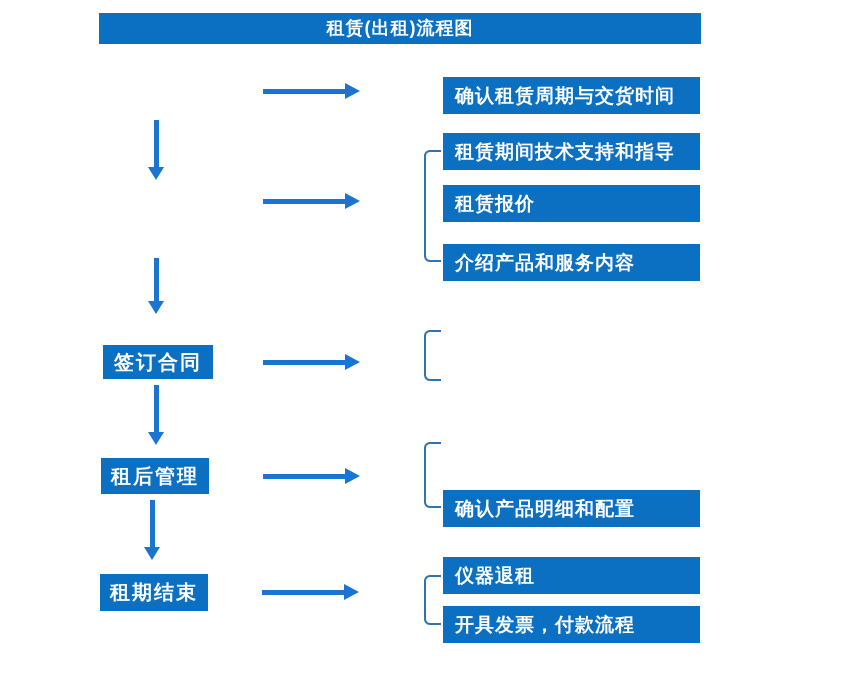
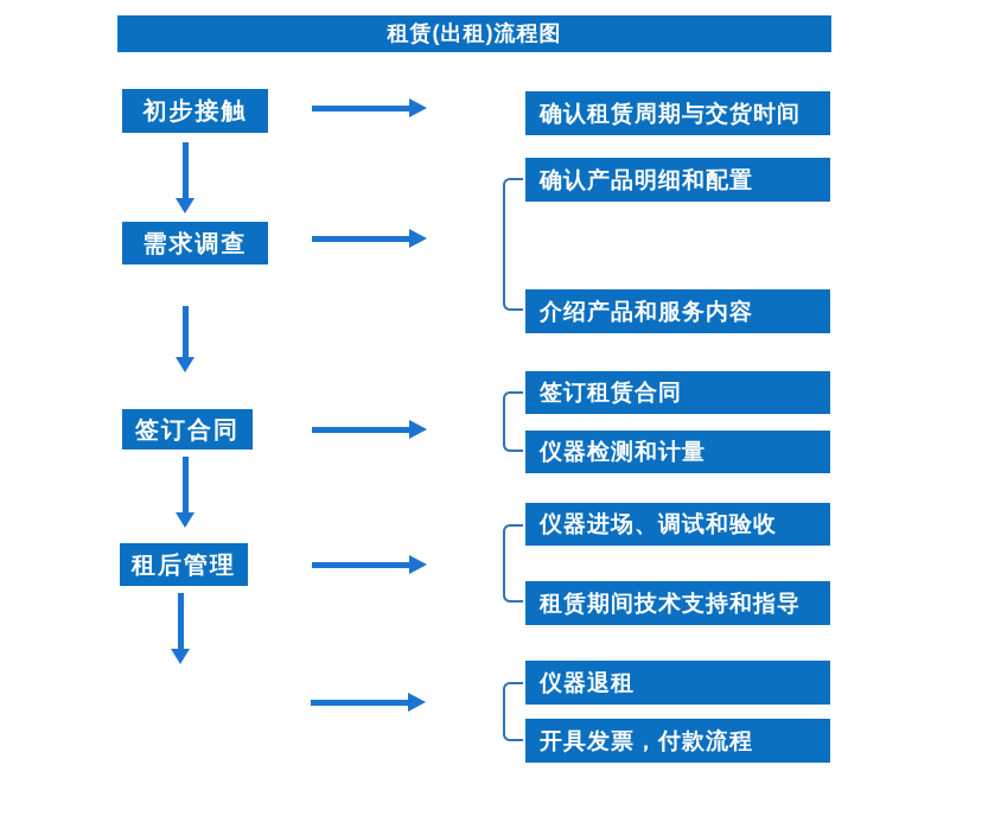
  租赁(出租)流程图
+ 初步接触
+ 需求调查
  签订合同
  租后管理
- 租期结束
  确认租赁周期与交货时间
- 租赁期间技术支持和指导
+ 确认产品明细和配置
- 租赁报价
  介绍产品和服务内容
+ 签订租赁合同
+ 仪器检测和计量
+ 仪器进场、调试和验收
- 确认产品明细和配置
+ 租赁期间技术支持和指导
  仪器退租
  开具发票，付款流程
